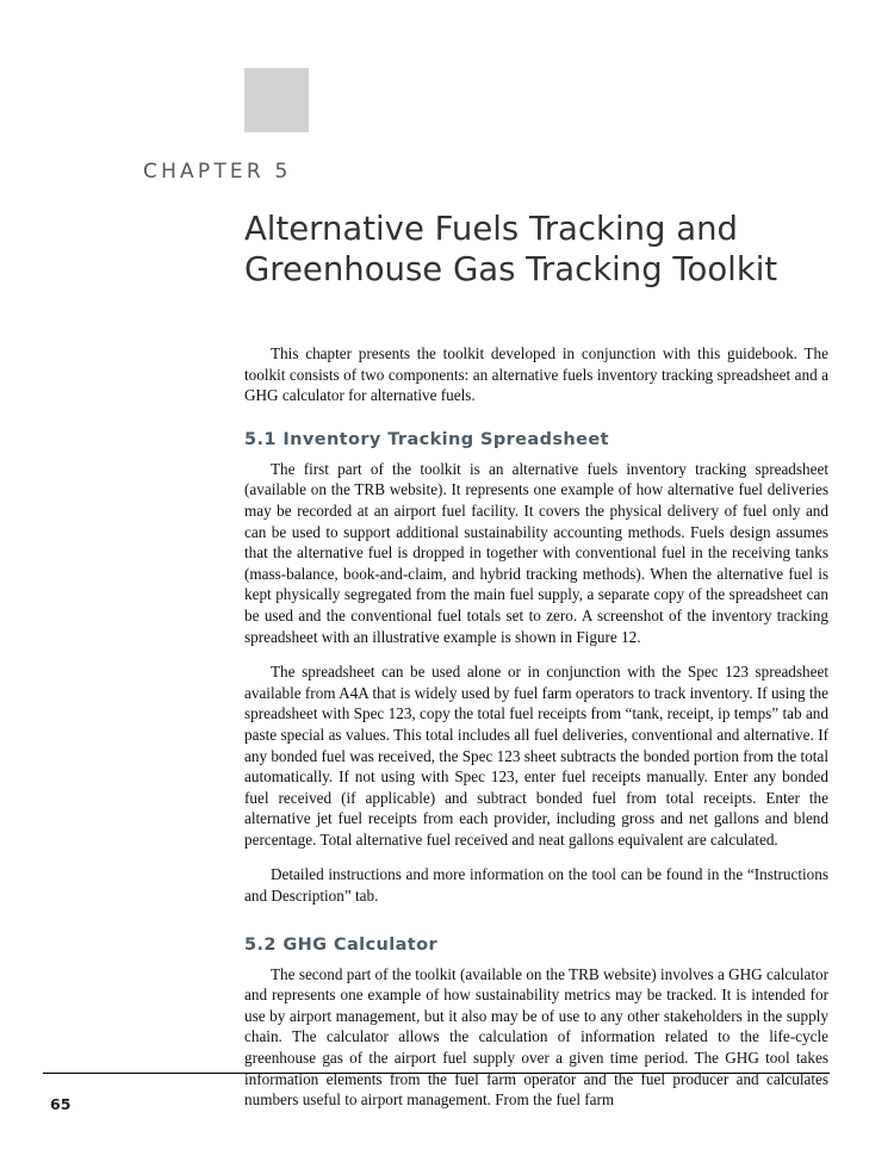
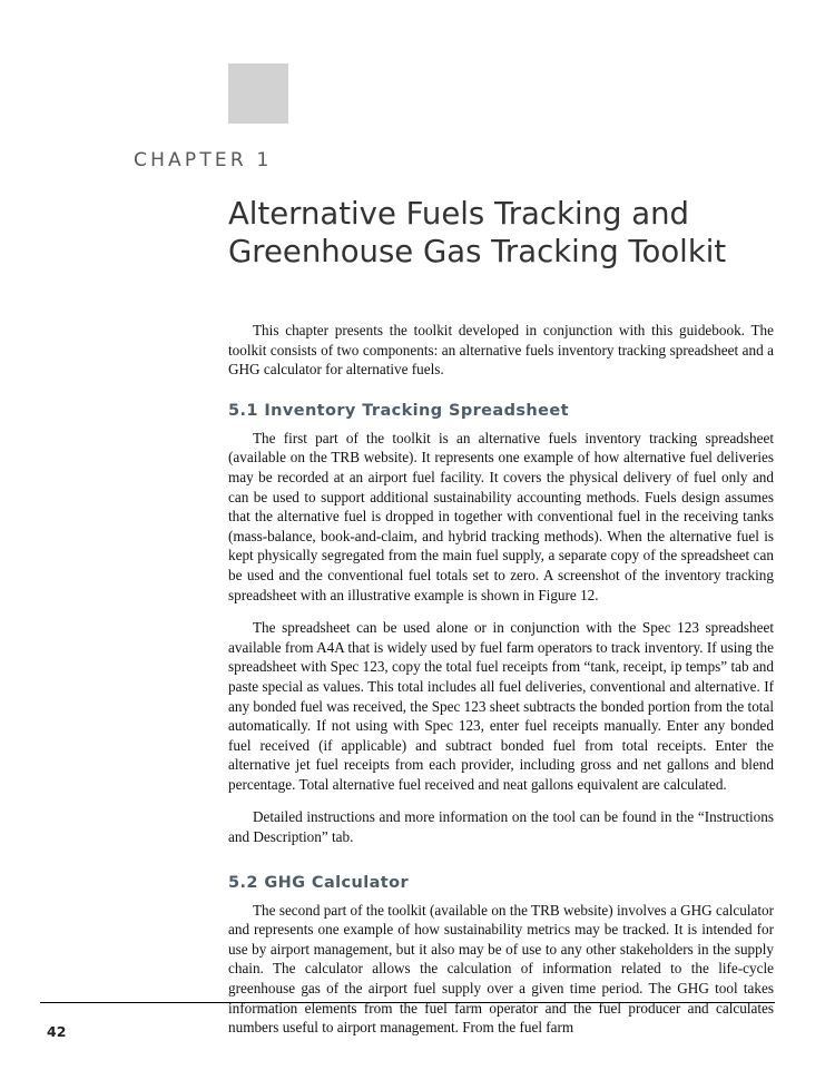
- CHAPTER 5
+ CHAPTER 1
  Alternative Fuels Tracking and
  Greenhouse Gas Tracking Toolkit
  This chapter presents the toolkit developed in conjunction with this guidebook. The toolkit consists of two components: an alternative fuels inventory tracking spreadsheet and a GHG calculator for alternative fuels.
  5.1 Inventory Tracking Spreadsheet
  The first part of the toolkit is an alternative fuels inventory tracking spreadsheet (available on the TRB website). It represents one example of how alternative fuel deliveries may be recorded at an airport fuel facility. It covers the physical delivery of fuel only and can be used to support additional sustainability accounting methods. Fuels design assumes that the alternative fuel is dropped in together with conventional fuel in the receiving tanks (mass-balance, book-and-claim, and hybrid tracking methods). When the alternative fuel is kept physically segregated from the main fuel supply, a separate copy of the spreadsheet can be used and the conventional fuel totals set to zero. A screenshot of the inventory tracking spreadsheet with an illustrative example is shown in Figure 12.
  The spreadsheet can be used alone or in conjunction with the Spec 123 spreadsheet available from A4A that is widely used by fuel farm operators to track inventory. If using the spreadsheet with Spec 123, copy the total fuel receipts from “tank, receipt, ip temps” tab and paste special as values. This total includes all fuel deliveries, conventional and alternative. If any bonded fuel was received, the Spec 123 sheet subtracts the bonded portion from the total automatically. If not using with Spec 123, enter fuel receipts manually. Enter any bonded fuel received (if applicable) and subtract bonded fuel from total receipts. Enter the alternative jet fuel receipts from each provider, including gross and net gallons and blend percentage. Total alternative fuel received and neat gallons equivalent are calculated.
  Detailed instructions and more information on the tool can be found in the “Instructions and Description” tab.
  5.2 GHG Calculator
  The second part of the toolkit (available on the TRB website) involves a GHG calculator and represents one example of how sustainability metrics may be tracked. It is intended for use by airport management, but it also may be of use to any other stakeholders in the supply chain. The calculator allows the calculation of information related to the life-cycle greenhouse gas of the airport fuel supply over a given time period. The GHG tool takes information elements from the fuel farm operator and the fuel producer and calculates numbers useful to airport management. From the fuel farm
- 65
+ 42
